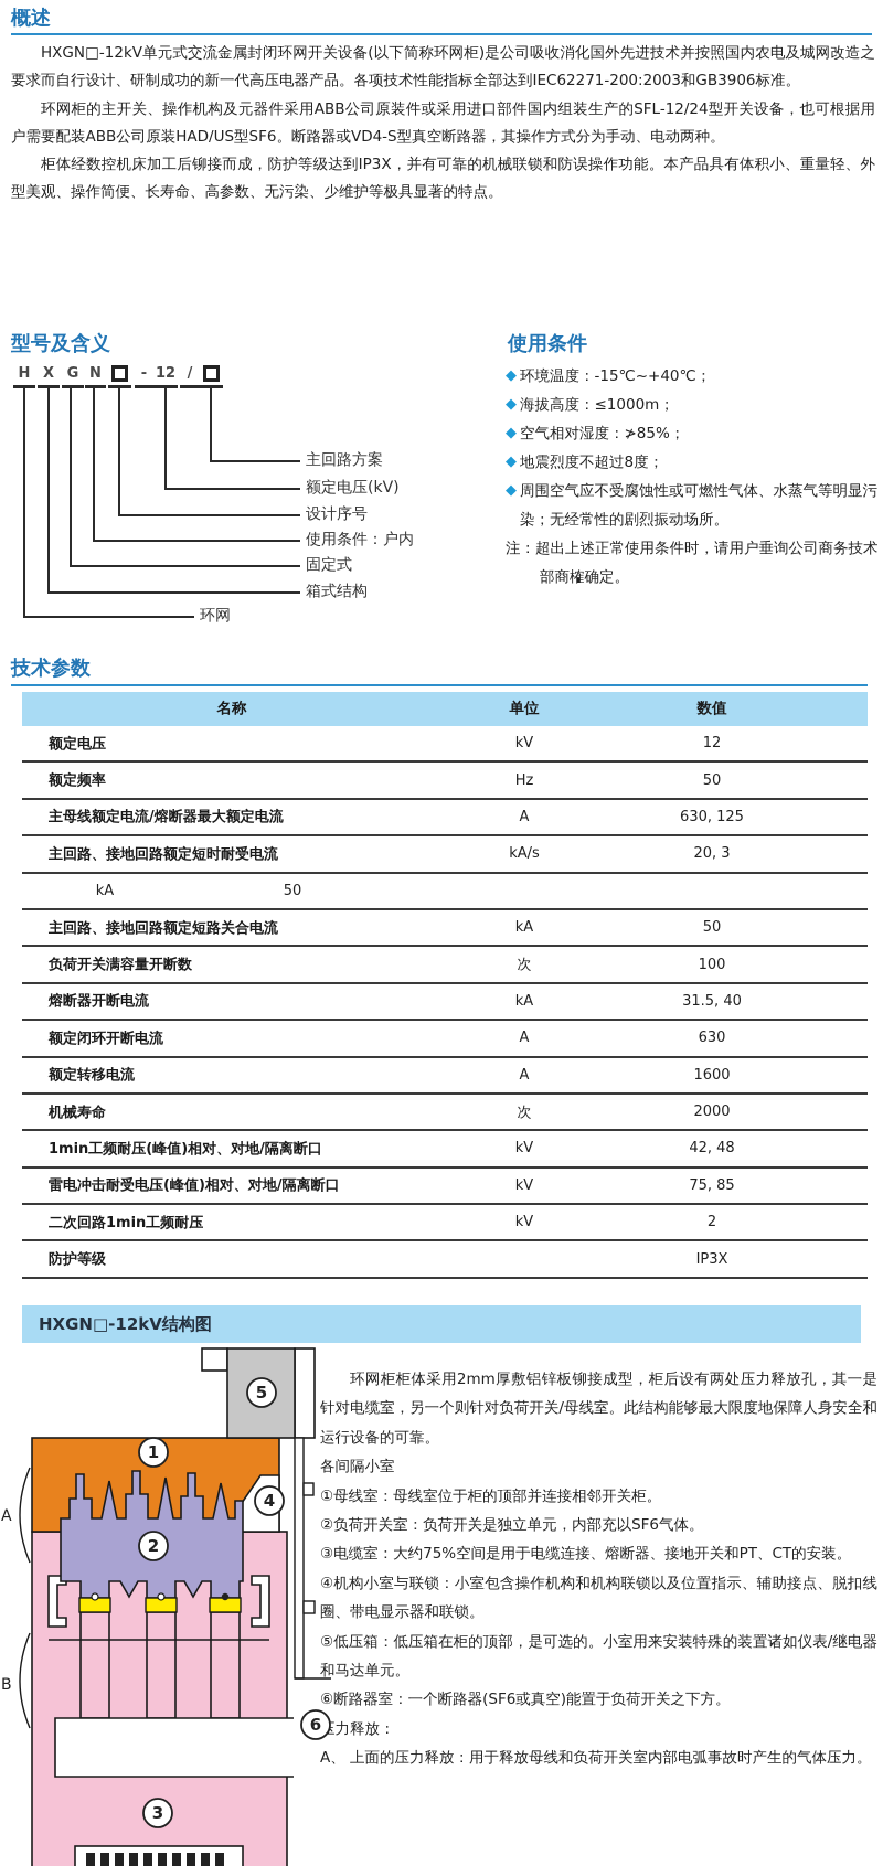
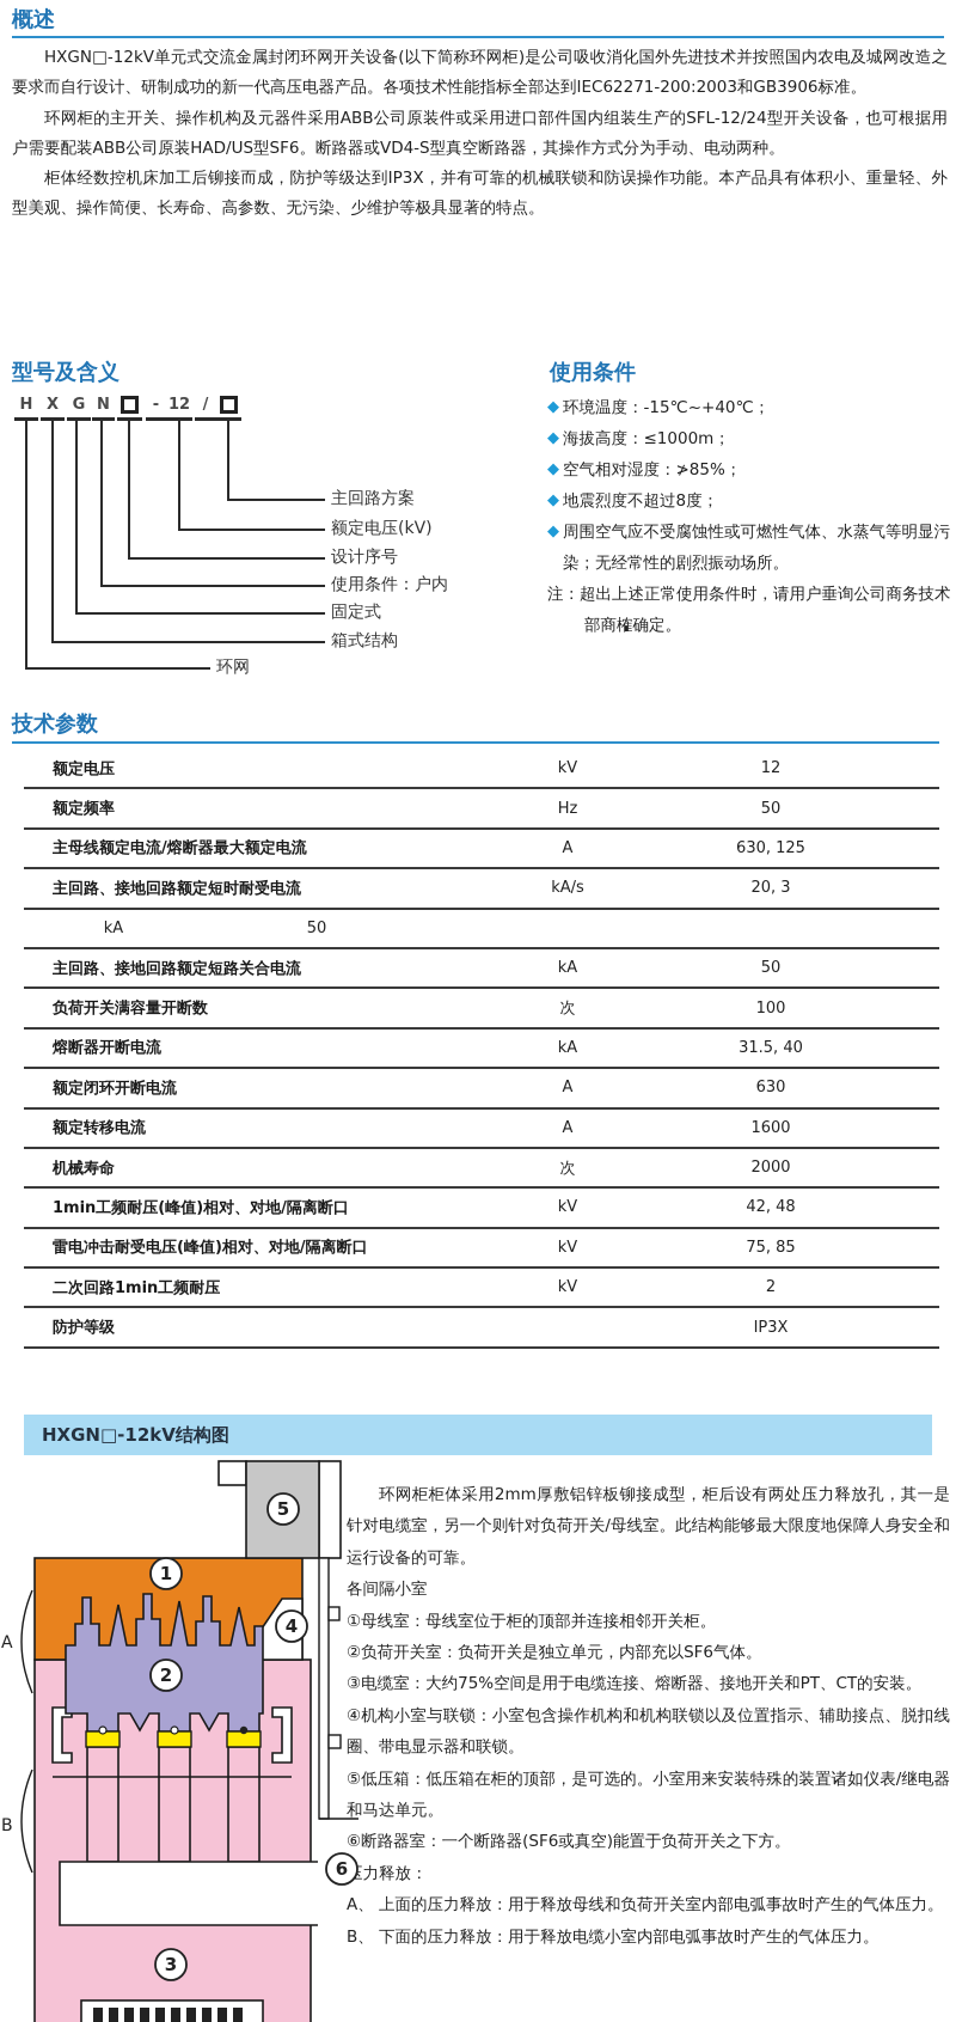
  概述
  HXGN□-12kV单元式交流金属封闭环网开关设备(以下简称环网柜)是公司吸收消化国外先进技术并按照国内农电及城网改造之要求而自行设计、研制成功的新一代高压电器产品。各项技术性能指标全部达到IEC62271-200:2003和GB3906标准。
  环网柜的主开关、操作机构及元器件采用ABB公司原装件或采用进口部件国内组装生产的SFL-12/24型开关设备，也可根据用户需要配装ABB公司原装HAD/US型SF6。断路器或VD4-S型真空断路器，其操作方式分为手动、电动两种。
  柜体经数控机床加工后铆接而成，防护等级达到IP3X，并有可靠的机械联锁和防误操作功能。本产品具有体积小、重量轻、外型美观、操作简便、长寿命、高参数、无污染、少维护等极具显著的特点。
  型号及含义
  H
  X
  G
  N
  -
  12
  /
  主回路方案
  额定电压(kV)
  设计序号
  使用条件：户内
  固定式
  箱式结构
  环网
  使用条件
  ◆
  环境温度：-15℃~+40℃；
  ◆
  海拔高度：≤1000m；
  ◆
  空气相对湿度：≯85%；
  ◆
  地震烈度不超过8度；
  ◆
  周围空气应不受腐蚀性或可燃性气体、水蒸气等明显污染；无经常性的剧烈振动场所。
  注：超出上述正常使用条件时，请用户垂询公司商务技术部商榷确定。
  技术参数
- 名称
- 单位
- 数值
  额定电压
  kV
  12
  额定频率
  Hz
  50
  主母线额定电流/熔断器最大额定电流
  A
  630, 125
  主回路、接地回路额定短时耐受电流
  kA/s
  20, 3
  kA
  50
  主回路、接地回路额定短路关合电流
  kA
  50
  负荷开关满容量开断数
  次
  100
  熔断器开断电流
  kA
  31.5, 40
  额定闭环开断电流
  A
  630
  额定转移电流
  A
  1600
  机械寿命
  次
  2000
  1min工频耐压(峰值)相对、对地/隔离断口
  kV
  42, 48
  雷电冲击耐受电压(峰值)相对、对地/隔离断口
  kV
  75, 85
  二次回路1min工频耐压
  kV
  2
  防护等级
  IP3X
  HXGN□-12kV结构图
  环网柜柜体采用2mm厚敷铝锌板铆接成型，柜后设有两处压力释放孔，其一是针对电缆室，另一个则针对负荷开关/母线室。此结构能够最大限度地保障人身安全和运行设备的可靠。
  各间隔小室
  ①母线室：母线室位于柜的顶部并连接相邻开关柜。
  ②负荷开关室：负荷开关是独立单元，内部充以SF6气体。
  ③电缆室：大约75%空间是用于电缆连接、熔断器、接地开关和PT、CT的安装。
  ④机构小室与联锁：小室包含操作机构和机构联锁以及位置指示、辅助接点、脱扣线圈、带电显示器和联锁。
  ⑤低压箱：低压箱在柜的顶部，是可选的。小室用来安装特殊的装置诸如仪表/继电器和马达单元。
  ⑥断路器室：一个断路器(SF6或真空)能置于负荷开关之下方。
  力释放：
  A、 上面的压力释放：用于释放母线和负荷开关室内部电弧事故时产生的气体压力。
+ B、 下面的压力释放：用于释放电缆小室内部电弧事故时产生的气体压力。
  A
  B
  1
  2
  3
  4
  5
  6
